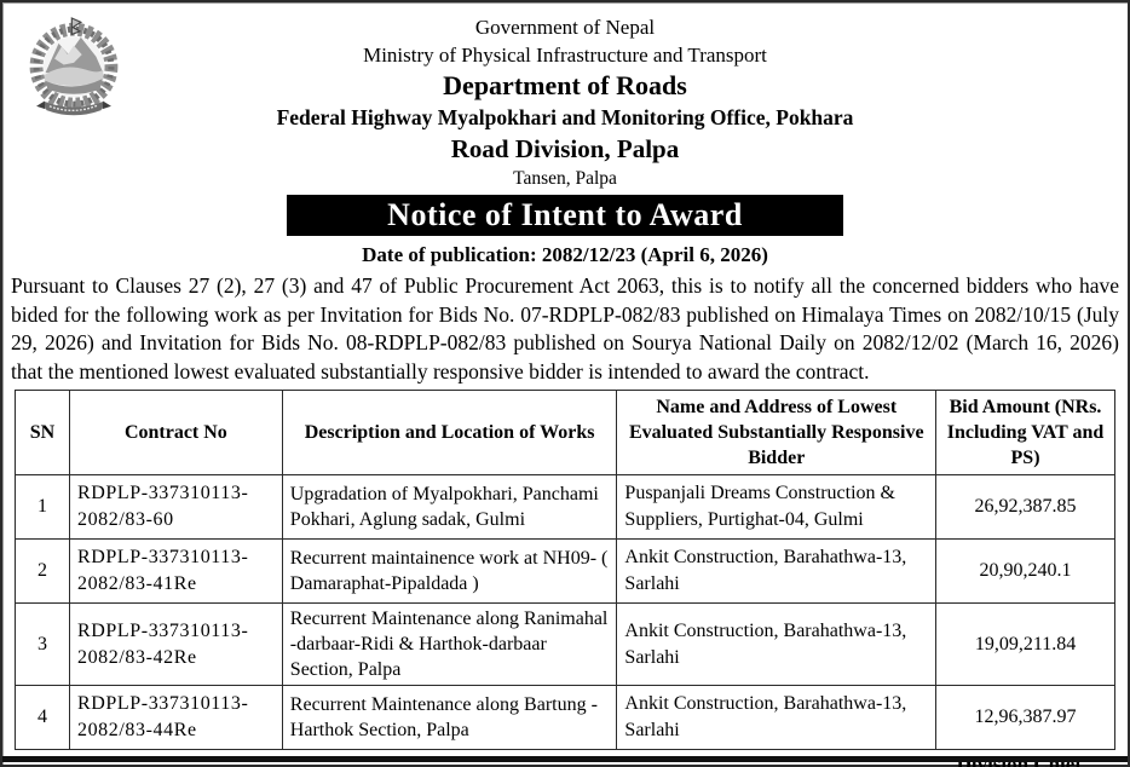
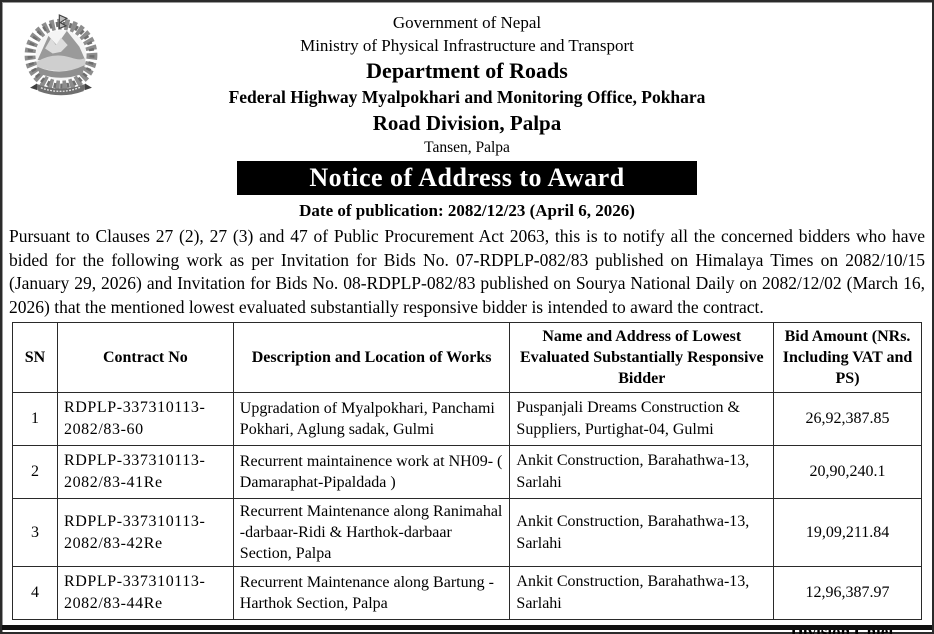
  Government of Nepal
  Ministry of Physical Infrastructure and Transport
  Department of Roads
  Federal Highway Myalpokhari and Monitoring Office, Pokhara
  Road Division, Palpa
  Tansen, Palpa
- Notice of Intent to Award
+ Notice of Address to Award
  Date of publication: 2082/12/23 (April 6, 2026)
- Pursuant to Clauses 27 (2), 27 (3) and 47 of Public Procurement Act 2063, this is to notify all the concerned bidders who have bided for the following work as per Invitation for Bids No. 07-RDPLP-082/83 published on Himalaya Times on 2082/10/15 (July 29, 2026) and Invitation for Bids No. 08-RDPLP-082/83 published on Sourya National Daily on 2082/12/02 (March 16, 2026) that the mentioned lowest evaluated substantially responsive bidder is intended to award the contract.
+ Pursuant to Clauses 27 (2), 27 (3) and 47 of Public Procurement Act 2063, this is to notify all the concerned bidders who have bided for the following work as per Invitation for Bids No. 07-RDPLP-082/83 published on Himalaya Times on 2082/10/15 (January 29, 2026) and Invitation for Bids No. 08-RDPLP-082/83 published on Sourya National Daily on 2082/12/02 (March 16, 2026) that the mentioned lowest evaluated substantially responsive bidder is intended to award the contract.
  SN	Contract No	Description and Location of Works	Name and Address of Lowest Evaluated Substantially Responsive Bidder	Bid Amount (NRs. Including VAT and PS)
  1	RDPLP-337310113-2082/83-60	Upgradation of Myalpokhari, Panchami Pokhari, Aglung sadak, Gulmi	Puspanjali Dreams Construction & Suppliers, Purtighat-04, Gulmi	26,92,387.85
  2	RDPLP-337310113-2082/83-41Re	Recurrent maintainence work at NH09- ( Damaraphat-Pipaldada )	Ankit Construction, Barahathwa-13, Sarlahi	20,90,240.1
  3	RDPLP-337310113-2082/83-42Re	Recurrent Maintenance along Ranimahal -darbaar-Ridi & Harthok-darbaar Section, Palpa	Ankit Construction, Barahathwa-13, Sarlahi	19,09,211.84
  4	RDPLP-337310113-2082/83-44Re	Recurrent Maintenance along Bartung -Harthok Section, Palpa	Ankit Construction, Barahathwa-13, Sarlahi	12,96,387.97
  Division Chief
